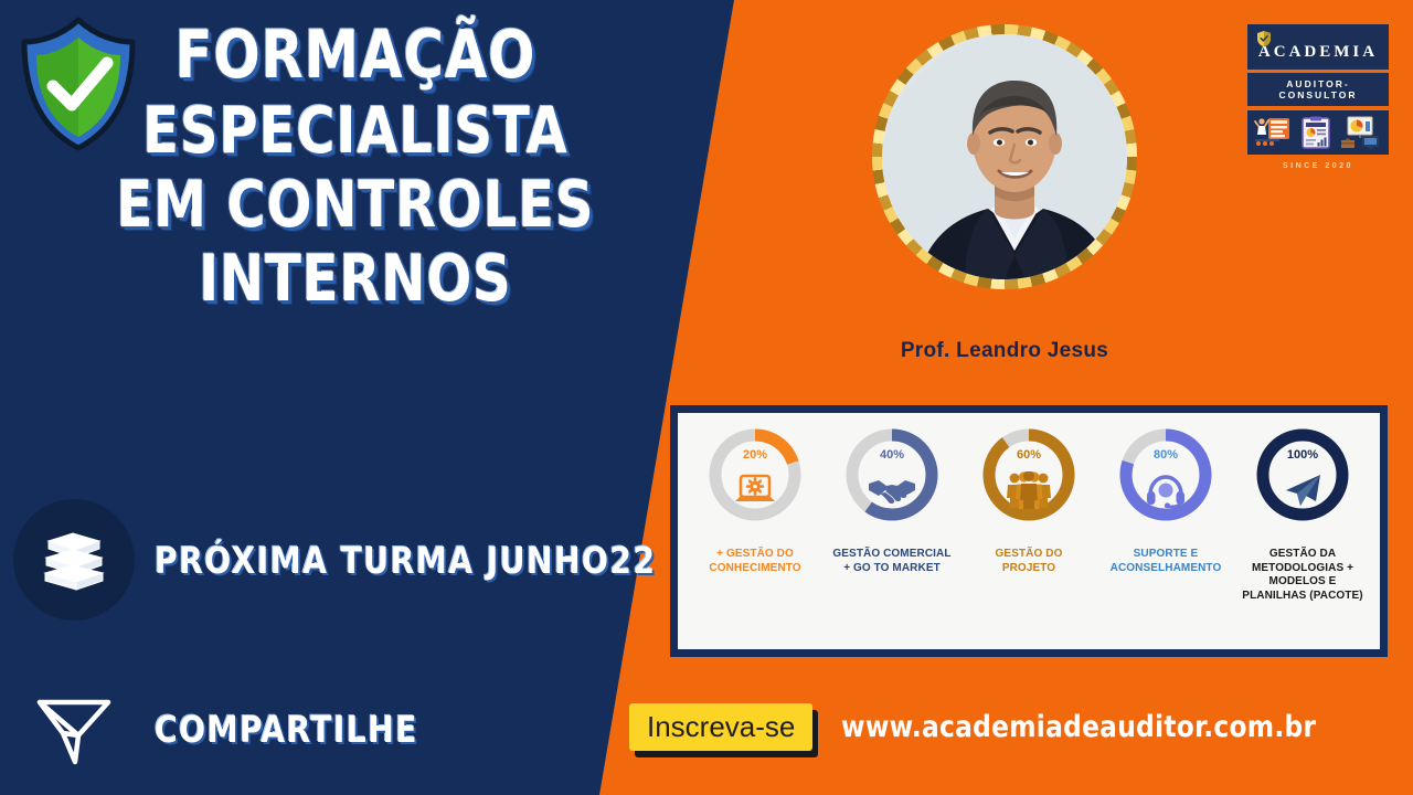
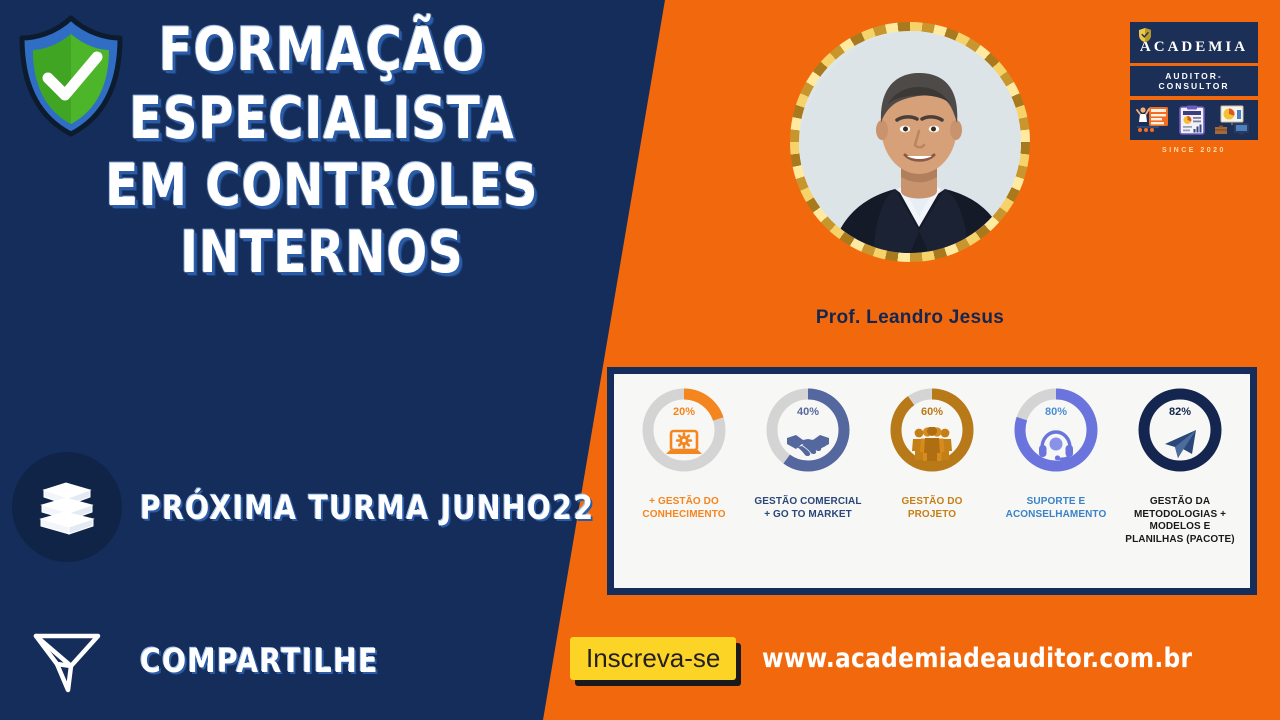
  FORMAÇÃO
  ESPECIALISTA
  EM CONTROLES
  INTERNOS
  PRÓXIMA TURMA JUNHO22
  COMPARTILHE
  Prof. Leandro Jesus
  ACADEMIA
  AUDITOR-CONSULTOR
  20%
  + GESTÃO DO
  CONHECIMENTO
  40%
  GESTÃO COMERCIAL
  + GO TO MARKET
  60%
  GESTÃO DO
  PROJETO
  80%
  SUPORTE E
  ACONSELHAMENTO
- 100%
+ 82%
  GESTÃO DA
  METODOLOGIAS +
  MODELOS E
  PLANILHAS (PACOTE)
  Inscreva-se
  www.academiadeauditor.com.br
